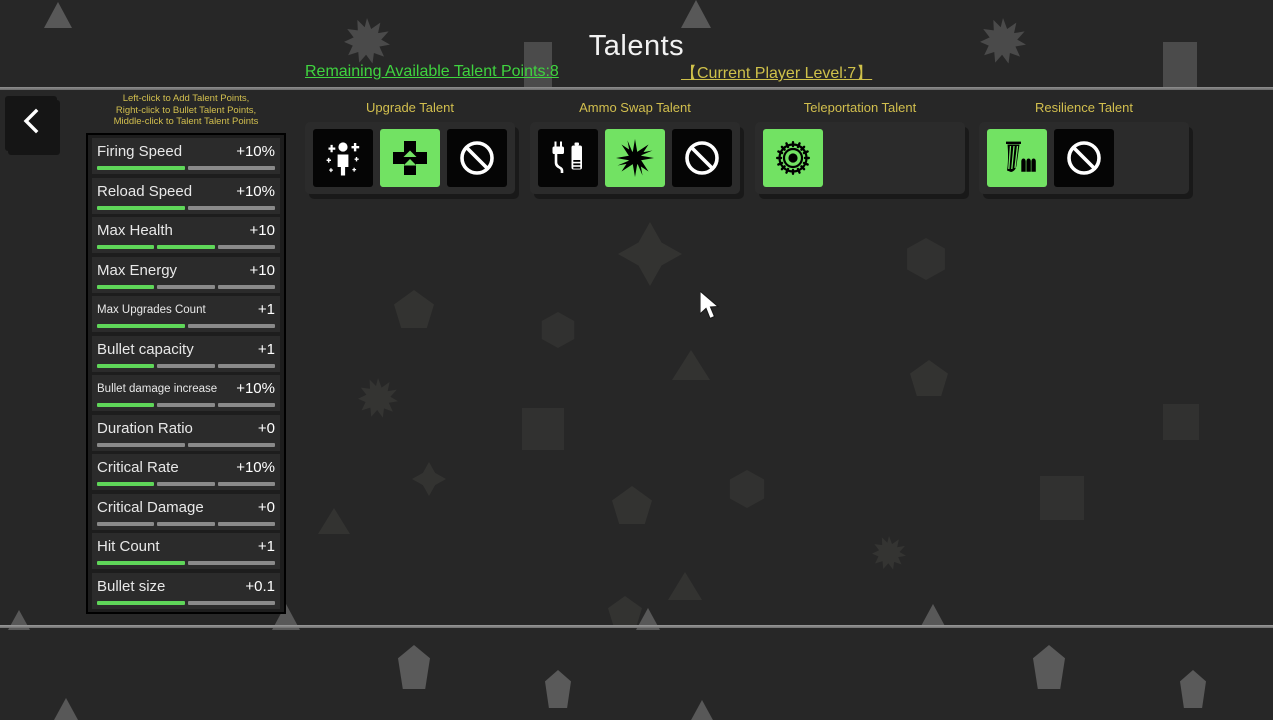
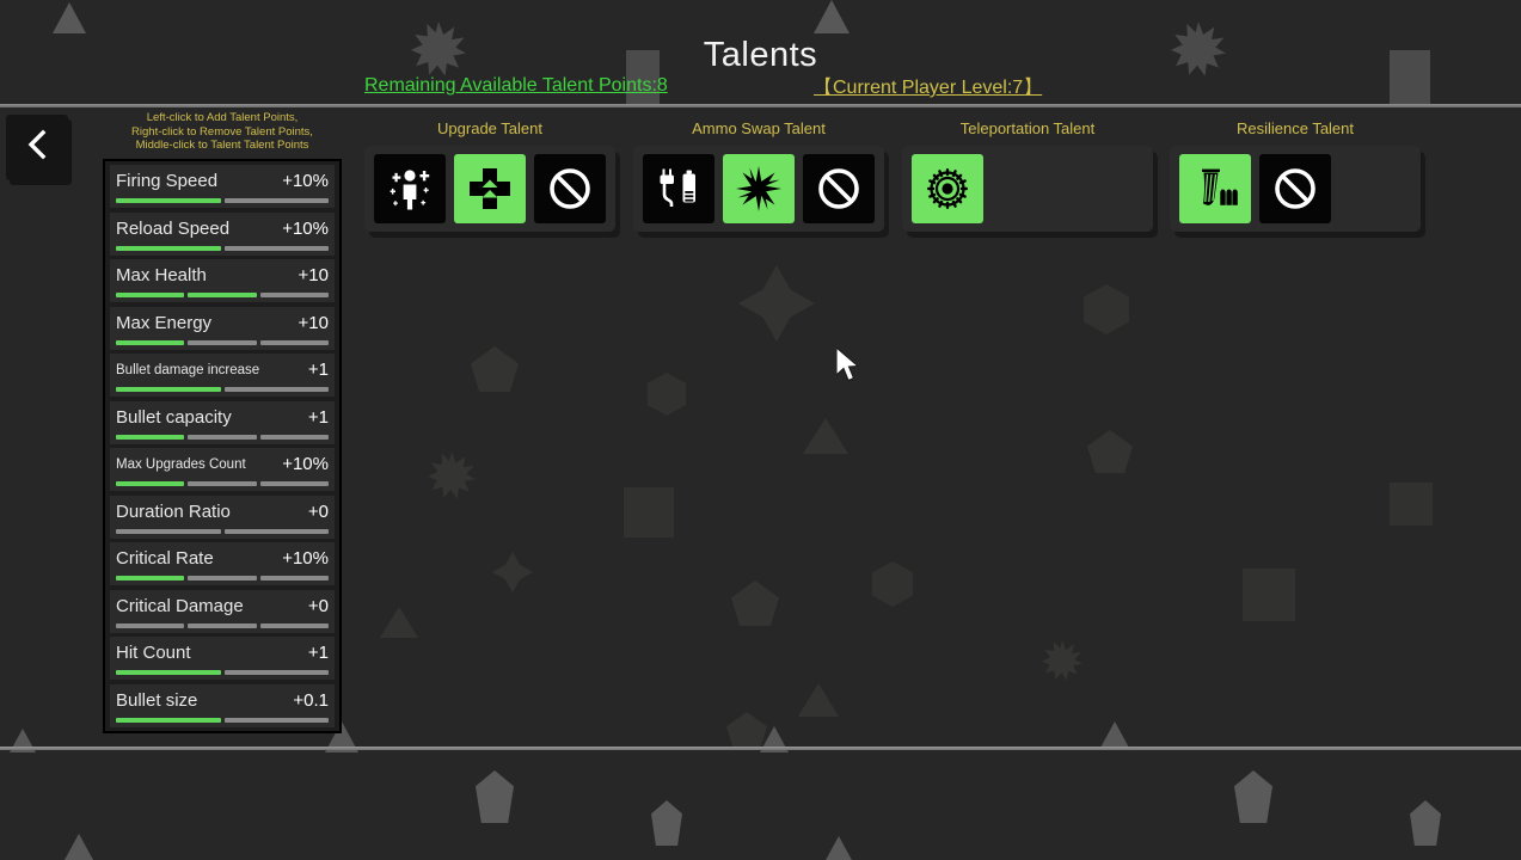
  Talents
  Remaining Available Talent Points:8
  【Current Player Level:7】
  Left-click to Add Talent Points,
- Right-click to Bullet Talent Points,
+ Right-click to Remove Talent Points,
  Middle-click to Talent Talent Points
  Firing Speed
  +10%
  Reload Speed
  +10%
  Max Health
  +10
  Max Energy
  +10
- Max Upgrades Count
+ Bullet damage increase
  +1
  Bullet capacity
  +1
- Bullet damage increase
+ Max Upgrades Count
  +10%
  Duration Ratio
  +0
  Critical Rate
  +10%
  Critical Damage
  +0
  Hit Count
  +1
  Bullet size
  +0.1
  Upgrade Talent
  Ammo Swap Talent
  Teleportation Talent
  Resilience Talent
